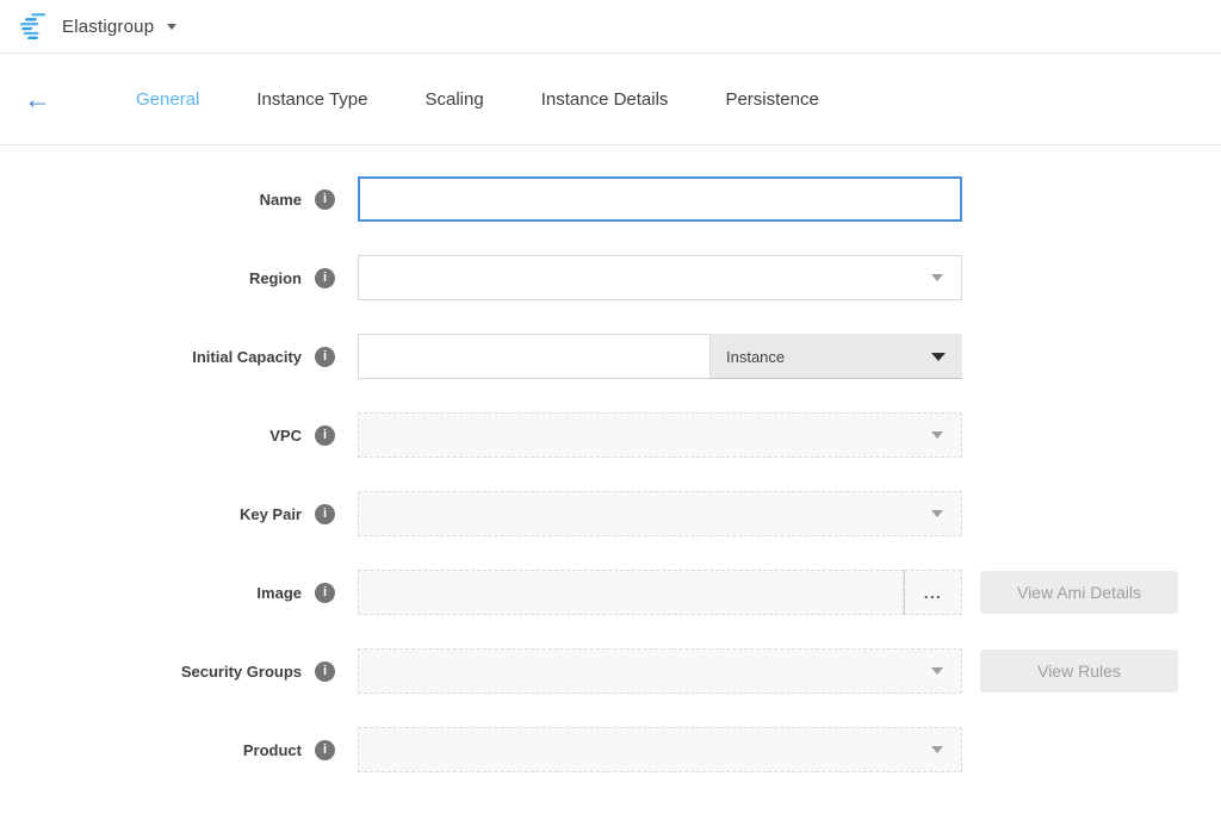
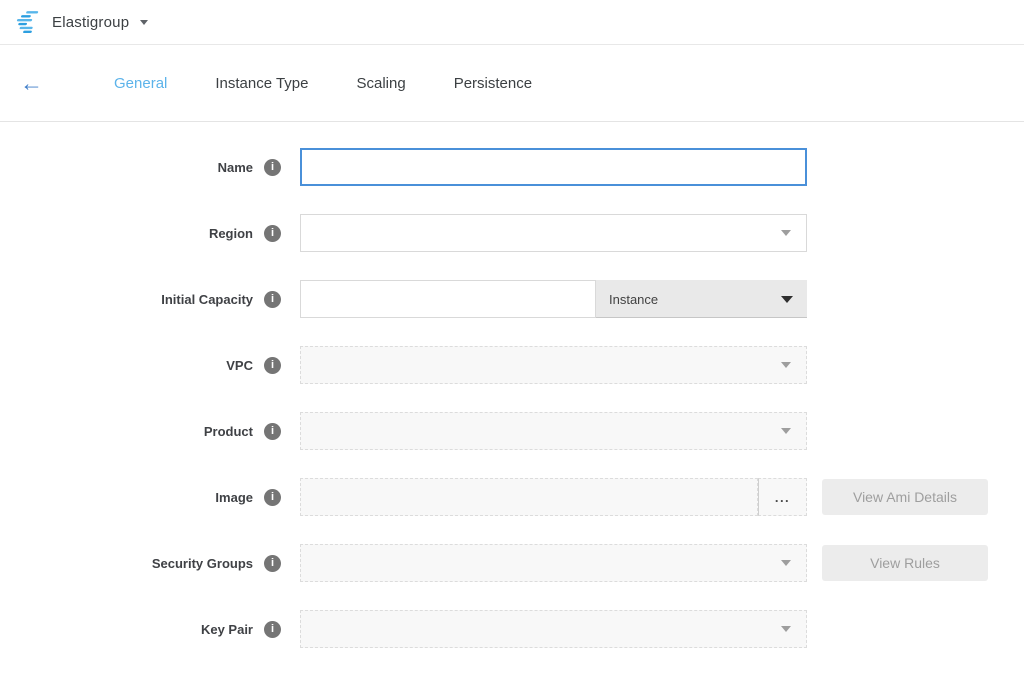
  Elastigroup
  ←
  General
  Instance Type
  Scaling
- Instance Details
  Persistence
  Name
  i
  Region
  i
  Initial Capacity
  i
  Instance
  VPC
  i
- Key Pair
+ Product
  i
  Image
  i
  ...
  View Ami Details
  Security Groups
  i
  View Rules
- Product
+ Key Pair
  i
